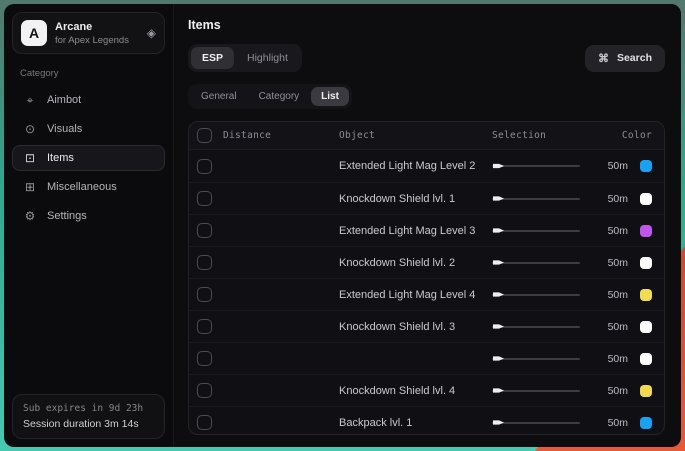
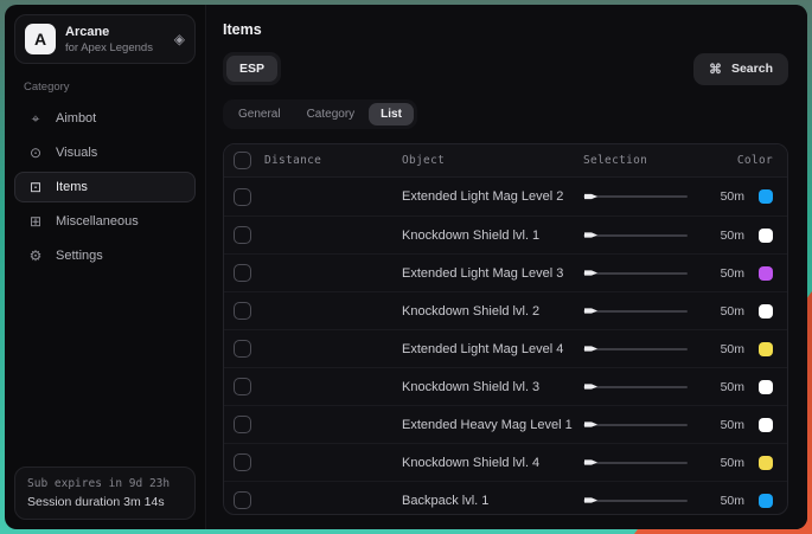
  A
  Arcane
  for Apex Legends
  ◈
  Category
  ⌖
  Aimbot
  ⊙
  Visuals
  ⊡
  Items
  ⊞
  Miscellaneous
  ⚙
  Settings
  Sub expires in 9d 23h
  Session duration 3m 14s
  Items
  ESP
- Highlight
  ⌘
  Search
  General
  Category
  List
  Distance
  Object
  Selection
  Color
  Extended Light Mag Level 2
  50m
  Knockdown Shield lvl. 1
  50m
  Extended Light Mag Level 3
  50m
  Knockdown Shield lvl. 2
  50m
  Extended Light Mag Level 4
  50m
  Knockdown Shield lvl. 3
  50m
+ Extended Heavy Mag Level 1
  50m
  Knockdown Shield lvl. 4
  50m
  Backpack lvl. 1
  50m
